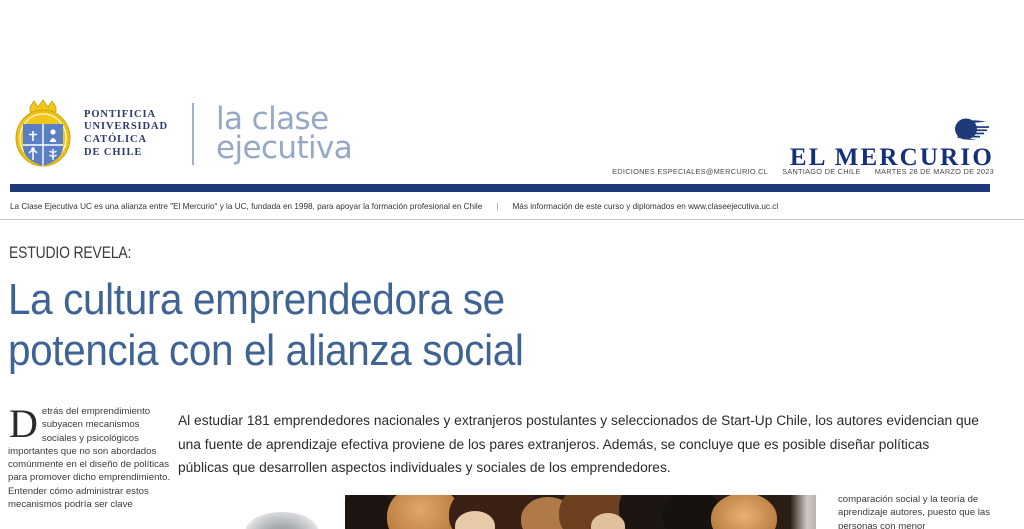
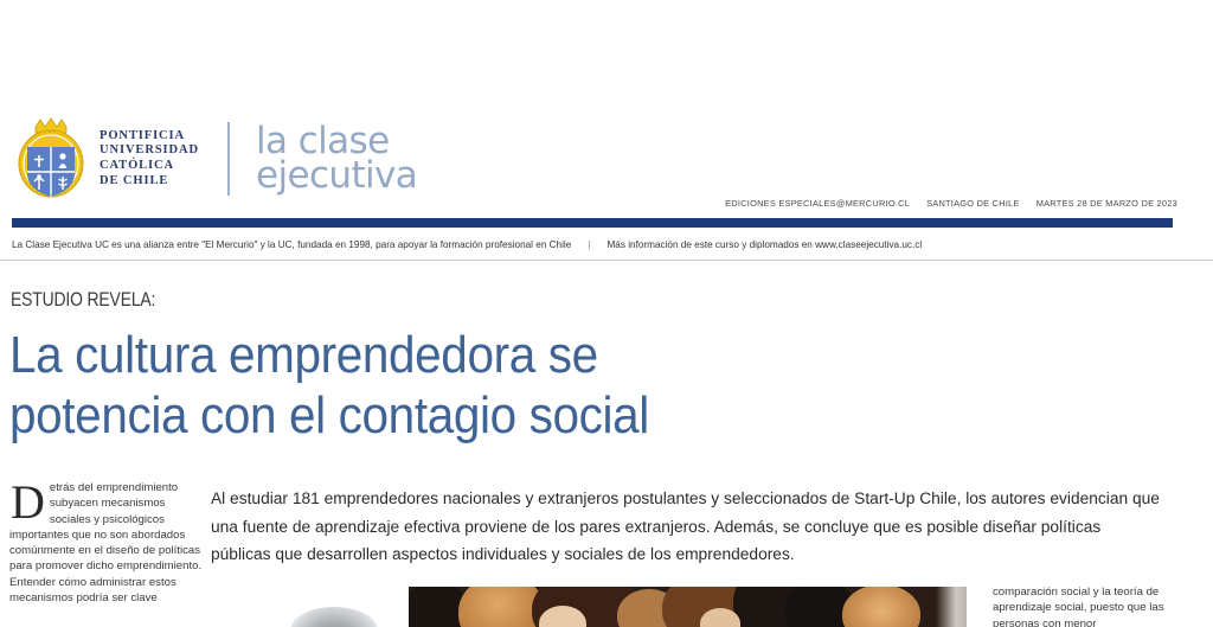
  PONTIFICIA
  UNIVERSIDAD
  CATÓLICA
  DE CHILE
  la clase
  ejecutiva
- EL MERCURIO
  EDICIONES ESPECIALES@MERCURIO.CL
  SANTIAGO DE CHILE
  MARTES 28 DE MARZO DE 2023
  La Clase Ejecutiva UC es una alianza entre "El Mercurio" y la UC, fundada en 1998, para apoyar la formación profesional en Chile
  |
  Más información de este curso y diplomados en www.claseejecutiva.uc.cl
  ESTUDIO REVELA:
  La cultura emprendedora se
- potencia con el alianza social
+ potencia con el contagio social
  Al estudiar 181 emprendedores nacionales y extranjeros postulantes y seleccionados de Start-Up Chile, los autores evidencian que una fuente de aprendizaje efectiva proviene de los pares extranjeros. Además, se concluye que es posible diseñar políticas públicas que desarrollen aspectos individuales y sociales de los emprendedores.
  D
  etrás del emprendimiento subyacen mecanismos sociales y psicológicos importantes que no son abordados comúnmente en el diseño de políticas para promover dicho emprendimiento. Entender cómo administrar estos mecanismos podría ser clave
- comparación social y la teoría de aprendizaje autores, puesto que las personas con menor
+ comparación social y la teoría de aprendizaje social, puesto que las personas con menor
